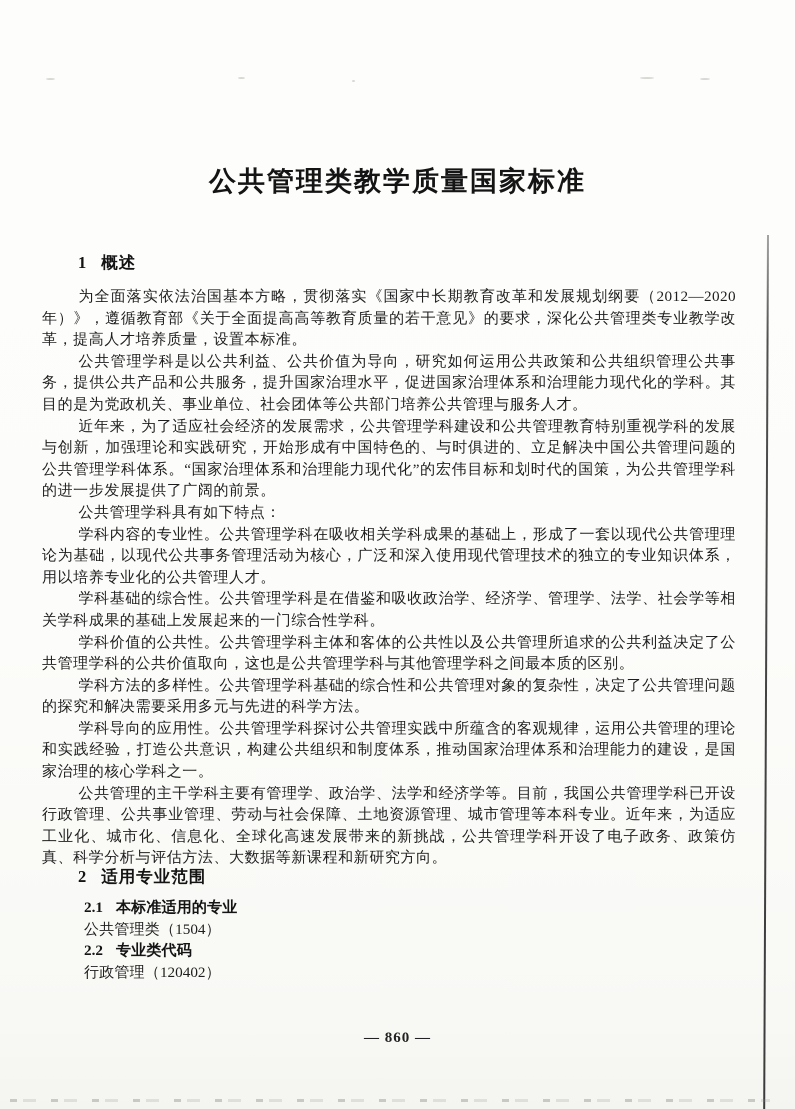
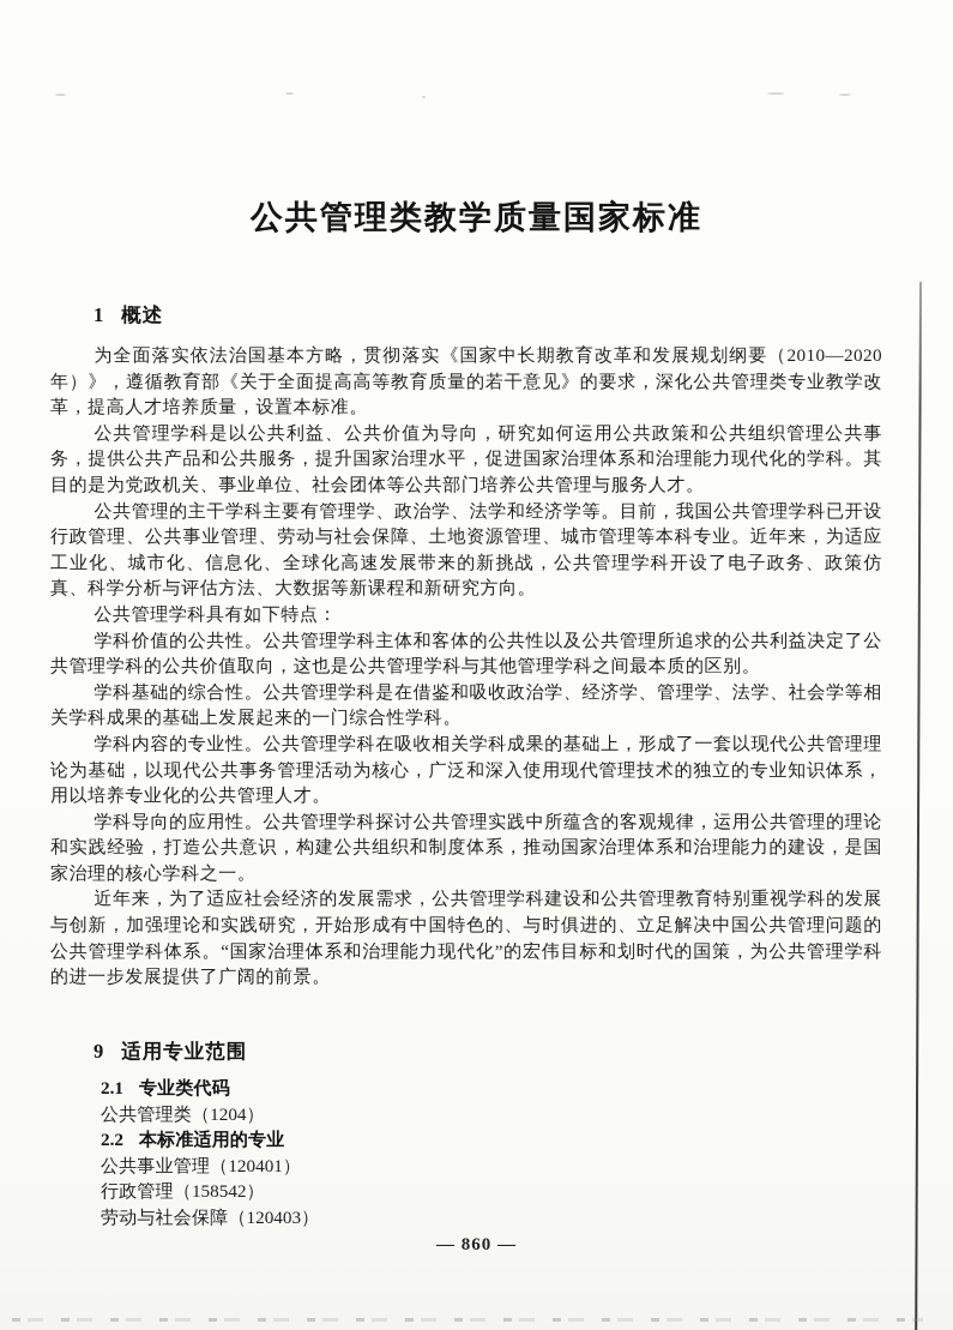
  公共管理类教学质量国家标准
  1 概述
- 为全面落实依法治国基本方略，贯彻落实《国家中长期教育改革和发展规划纲要（2012—2020年）》，遵循教育部《关于全面提高高等教育质量的若干意见》的要求，深化公共管理类专业教学改革，提高人才培养质量，设置本标准。
+ 为全面落实依法治国基本方略，贯彻落实《国家中长期教育改革和发展规划纲要（2010—2020年）》，遵循教育部《关于全面提高高等教育质量的若干意见》的要求，深化公共管理类专业教学改革，提高人才培养质量，设置本标准。
  公共管理学科是以公共利益、公共价值为导向，研究如何运用公共政策和公共组织管理公共事务，提供公共产品和公共服务，提升国家治理水平，促进国家治理体系和治理能力现代化的学科。其目的是为党政机关、事业单位、社会团体等公共部门培养公共管理与服务人才。
- 近年来，为了适应社会经济的发展需求，公共管理学科建设和公共管理教育特别重视学科的发展与创新，加强理论和实践研究，开始形成有中国特色的、与时俱进的、立足解决中国公共管理问题的公共管理学科体系。“国家治理体系和治理能力现代化”的宏伟目标和划时代的国策，为公共管理学科的进一步发展提供了广阔的前景。
+ 公共管理的主干学科主要有管理学、政治学、法学和经济学等。目前，我国公共管理学科已开设行政管理、公共事业管理、劳动与社会保障、土地资源管理、城市管理等本科专业。近年来，为适应工业化、城市化、信息化、全球化高速发展带来的新挑战，公共管理学科开设了电子政务、政策仿真、科学分析与评估方法、大数据等新课程和新研究方向。
  公共管理学科具有如下特点：
- 学科内容的专业性。公共管理学科在吸收相关学科成果的基础上，形成了一套以现代公共管理理论为基础，以现代公共事务管理活动为核心，广泛和深入使用现代管理技术的独立的专业知识体系，用以培养专业化的公共管理人才。
+ 学科价值的公共性。公共管理学科主体和客体的公共性以及公共管理所追求的公共利益决定了公共管理学科的公共价值取向，这也是公共管理学科与其他管理学科之间最本质的区别。
  学科基础的综合性。公共管理学科是在借鉴和吸收政治学、经济学、管理学、法学、社会学等相关学科成果的基础上发展起来的一门综合性学科。
- 学科价值的公共性。公共管理学科主体和客体的公共性以及公共管理所追求的公共利益决定了公共管理学科的公共价值取向，这也是公共管理学科与其他管理学科之间最本质的区别。
+ 学科内容的专业性。公共管理学科在吸收相关学科成果的基础上，形成了一套以现代公共管理理论为基础，以现代公共事务管理活动为核心，广泛和深入使用现代管理技术的独立的专业知识体系，用以培养专业化的公共管理人才。
- 学科方法的多样性。公共管理学科基础的综合性和公共管理对象的复杂性，决定了公共管理问题的探究和解决需要采用多元与先进的科学方法。
  学科导向的应用性。公共管理学科探讨公共管理实践中所蕴含的客观规律，运用公共管理的理论和实践经验，打造公共意识，构建公共组织和制度体系，推动国家治理体系和治理能力的建设，是国家治理的核心学科之一。
- 公共管理的主干学科主要有管理学、政治学、法学和经济学等。目前，我国公共管理学科已开设行政管理、公共事业管理、劳动与社会保障、土地资源管理、城市管理等本科专业。近年来，为适应工业化、城市化、信息化、全球化高速发展带来的新挑战，公共管理学科开设了电子政务、政策仿真、科学分析与评估方法、大数据等新课程和新研究方向。
+ 近年来，为了适应社会经济的发展需求，公共管理学科建设和公共管理教育特别重视学科的发展与创新，加强理论和实践研究，开始形成有中国特色的、与时俱进的、立足解决中国公共管理问题的公共管理学科体系。“国家治理体系和治理能力现代化”的宏伟目标和划时代的国策，为公共管理学科的进一步发展提供了广阔的前景。
- 2 适用专业范围
+ 9 适用专业范围
- 2.1 本标准适用的专业
+ 2.1 专业类代码
- 公共管理类（1504）
+ 公共管理类（1204）
- 2.2 专业类代码
+ 2.2 本标准适用的专业
+ 公共事业管理（120401）
- 行政管理（120402）
+ 行政管理（158542）
+ 劳动与社会保障（120403）
  — 860 —
